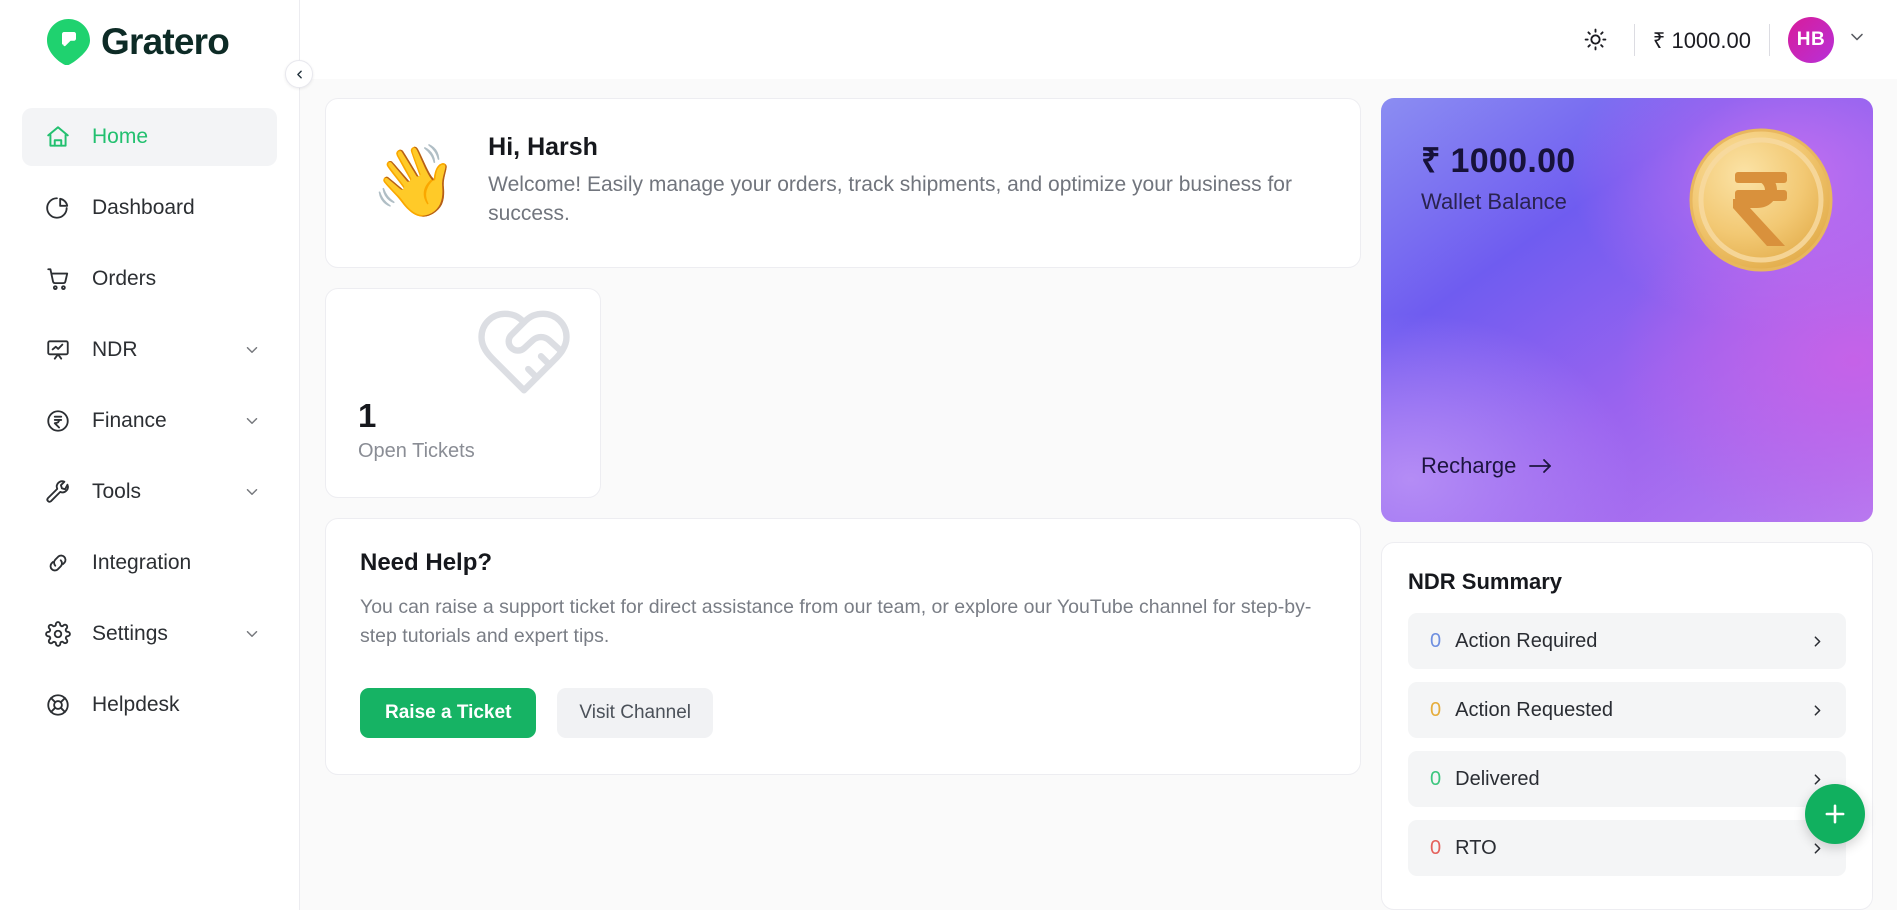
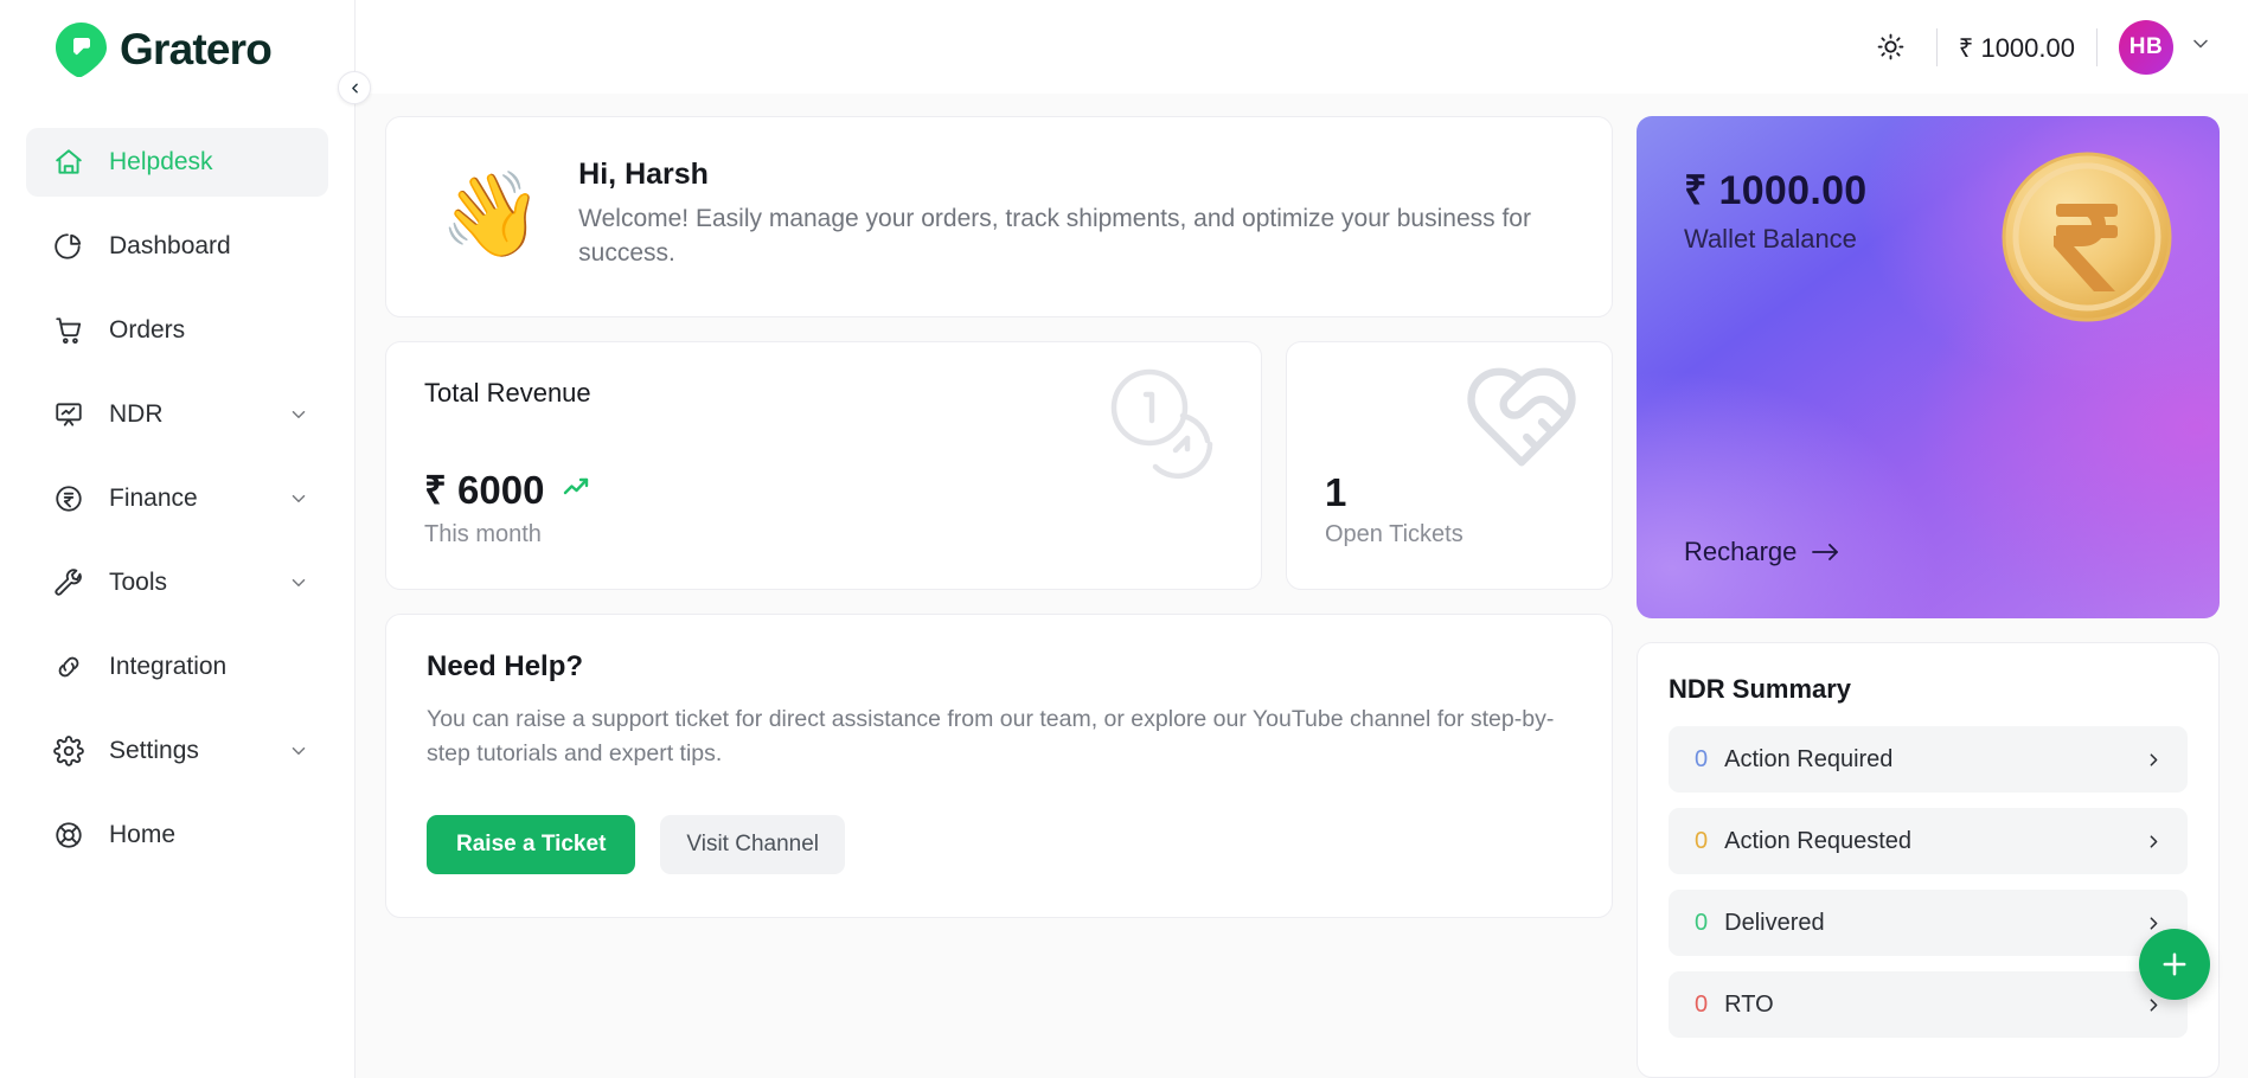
  Gratero
- Home
+ Helpdesk
  Dashboard
  Orders
  NDR
  Finance
  Tools
  Integration
  Settings
- Helpdesk
+ Home
  ₹ 1000.00
  HB
  👋
  Hi, Harsh
  Welcome! Easily manage your orders, track shipments, and optimize your business for success.
+ Total Revenue
+ ₹ 6000
+ This month
  1
  Open Tickets
  Need Help?
  You can raise a support ticket for direct assistance from our team, or explore our YouTube channel for step-by-step tutorials and expert tips.
  Raise a Ticket
  Visit Channel
  ₹ 1000.00
  Wallet Balance
  Recharge
  NDR Summary
  0
  Action Required
  0
  Action Requested
  0
  Delivered
  0
  RTO
